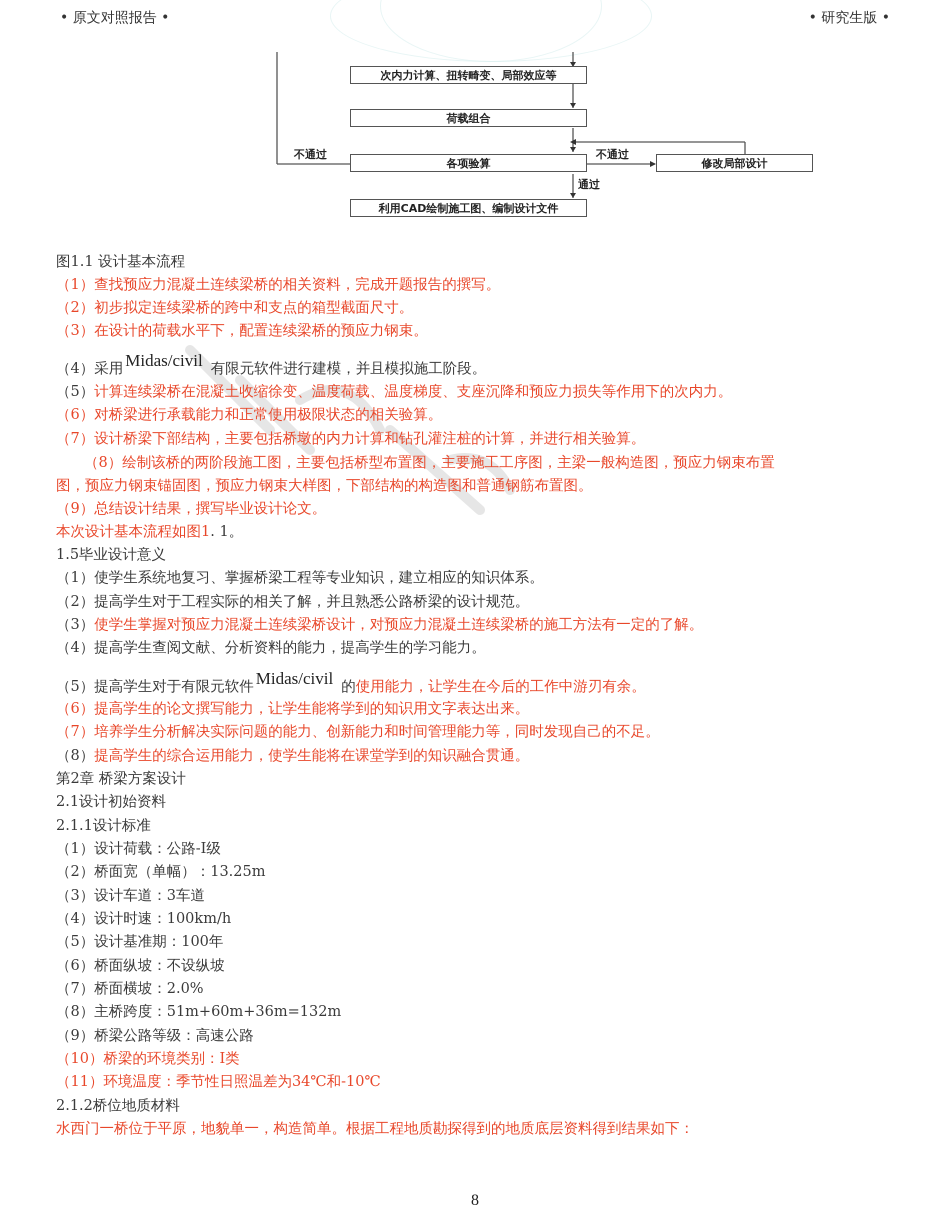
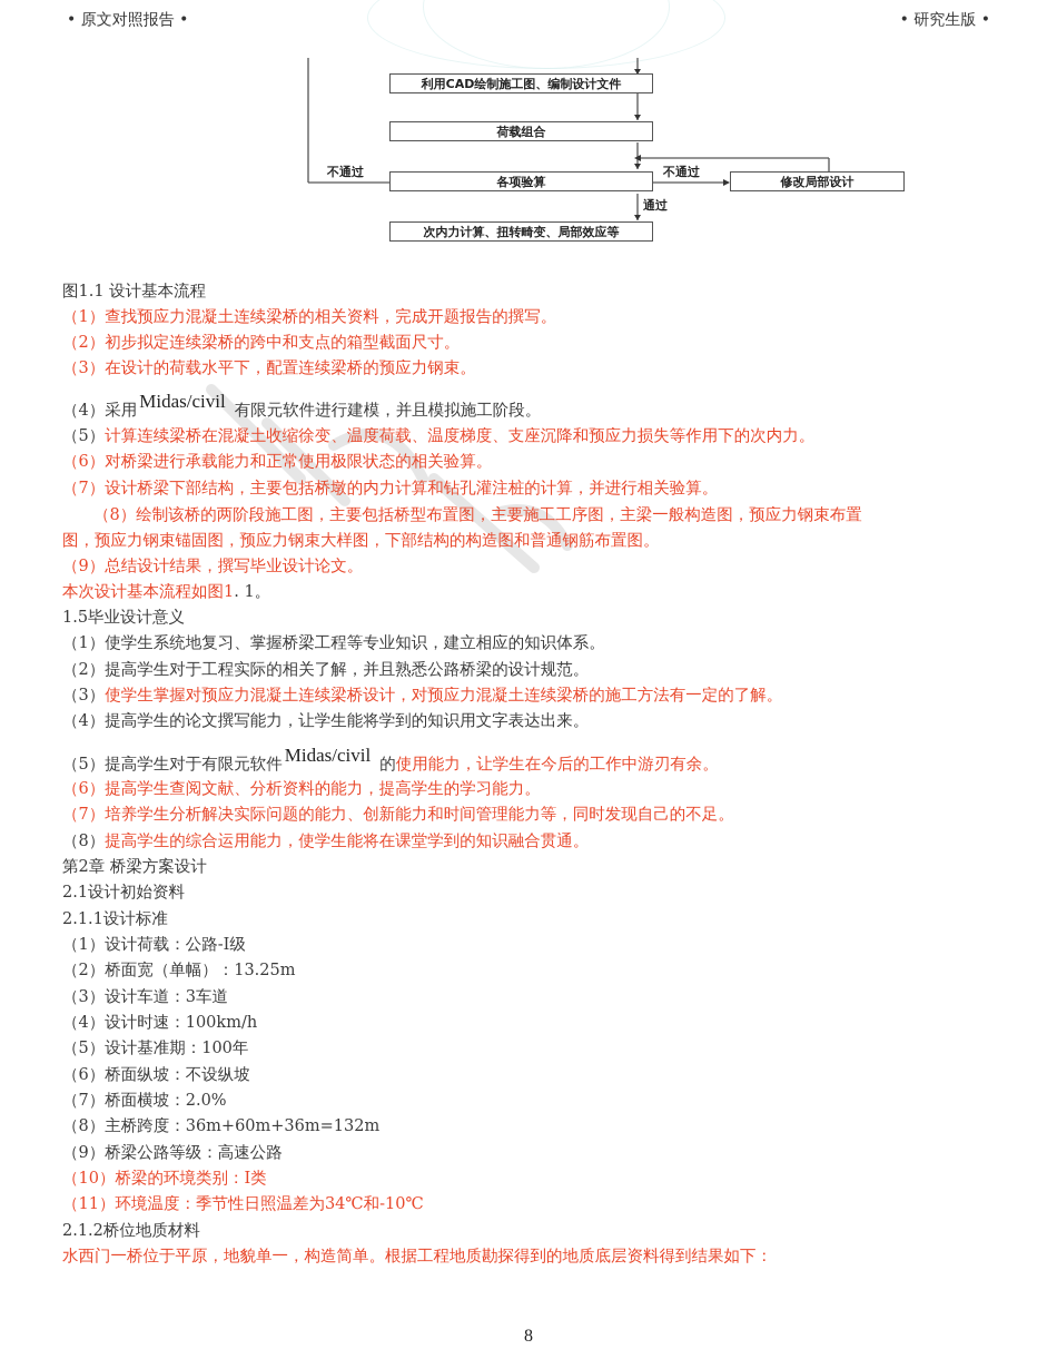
  • 原文对照报告 •
  • 研究生版 •
- 次内力计算、扭转畸变、局部效应等
+ 利用CAD绘制施工图、编制设计文件
  荷载组合
  各项验算
  修改局部设计
- 利用CAD绘制施工图、编制设计文件
+ 次内力计算、扭转畸变、局部效应等
  不通过
  不通过
  通过
  图1.1 设计基本流程
  （1）查找预应力混凝土连续梁桥的相关资料，完成开题报告的撰写。
  （2）初步拟定连续梁桥的跨中和支点的箱型截面尺寸。
  （3）在设计的荷载水平下，配置连续梁桥的预应力钢束。
  （4）采用Midas/civil 有限元软件进行建模，并且模拟施工阶段。
  （5）计算连续梁桥在混凝土收缩徐变、温度荷载、温度梯度、支座沉降和预应力损失等作用下的次内力。
  （6）对桥梁进行承载能力和正常使用极限状态的相关验算。
  （7）设计桥梁下部结构，主要包括桥墩的内力计算和钻孔灌注桩的计算，并进行相关验算。
  （8）绘制该桥的两阶段施工图，主要包括桥型布置图，主要施工工序图，主梁一般构造图，预应力钢束布置
  图，预应力钢束锚固图，预应力钢束大样图，下部结构的构造图和普通钢筋布置图。
  （9）总结设计结果，撰写毕业设计论文。
  本次设计基本流程如图1. 1。
  1.5毕业设计意义
  （1）使学生系统地复习、掌握桥梁工程等专业知识，建立相应的知识体系。
  （2）提高学生对于工程实际的相关了解，并且熟悉公路桥梁的设计规范。
  （3）使学生掌握对预应力混凝土连续梁桥设计，对预应力混凝土连续梁桥的施工方法有一定的了解。
- （4）提高学生查阅文献、分析资料的能力，提高学生的学习能力。
+ （4）提高学生的论文撰写能力，让学生能将学到的知识用文字表达出来。
  （5）提高学生对于有限元软件Midas/civil 的使用能力，让学生在今后的工作中游刃有余。
- （6）提高学生的论文撰写能力，让学生能将学到的知识用文字表达出来。
+ （6）提高学生查阅文献、分析资料的能力，提高学生的学习能力。
  （7）培养学生分析解决实际问题的能力、创新能力和时间管理能力等，同时发现自己的不足。
  （8）提高学生的综合运用能力，使学生能将在课堂学到的知识融合贯通。
  第2章 桥梁方案设计
  2.1设计初始资料
  2.1.1设计标准
  （1）设计荷载：公路-I级
  （2）桥面宽（单幅）：13.25m
  （3）设计车道：3车道
  （4）设计时速：100km/h
  （5）设计基准期：100年
  （6）桥面纵坡：不设纵坡
  （7）桥面横坡：2.0%
- （8）主桥跨度：51m+60m+36m=132m
+ （8）主桥跨度：36m+60m+36m=132m
  （9）桥梁公路等级：高速公路
  （10）桥梁的环境类别：I类
  （11）环境温度：季节性日照温差为34℃和-10℃
  2.1.2桥位地质材料
  水西门一桥位于平原，地貌单一，构造简单。根据工程地质勘探得到的地质底层资料得到结果如下：
  8
